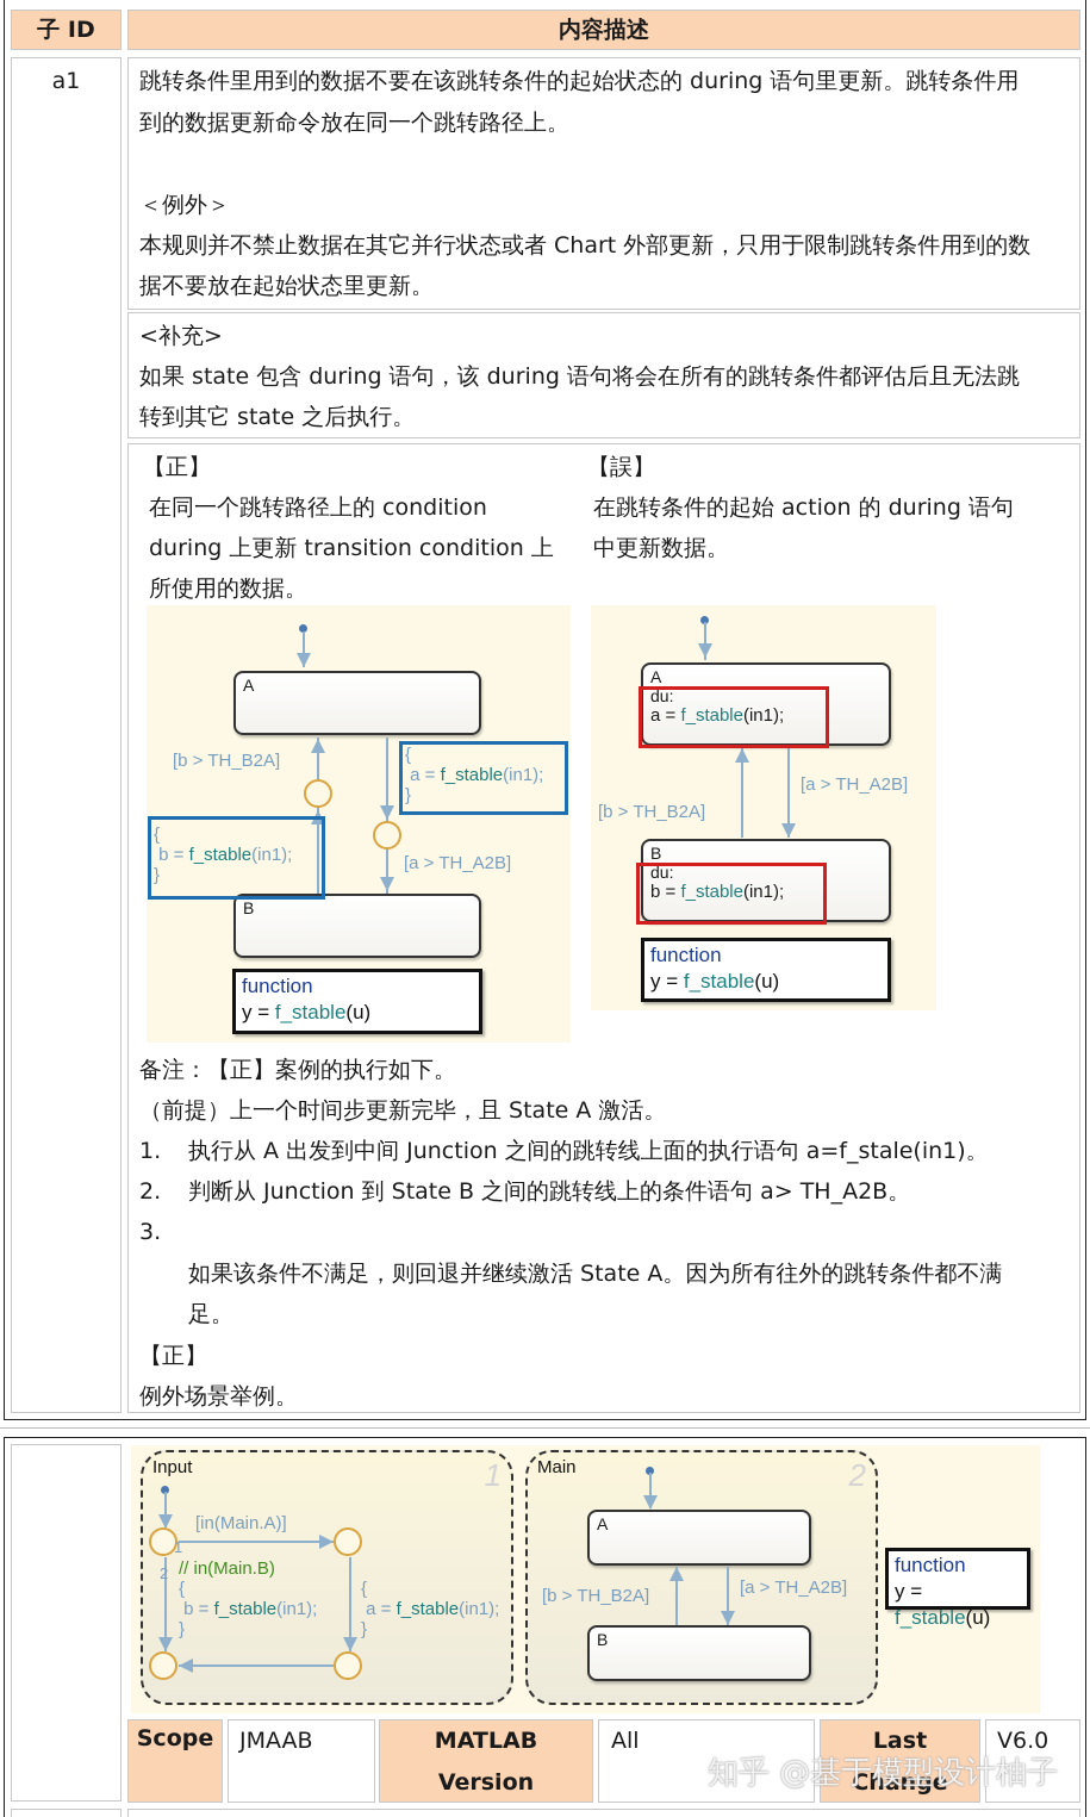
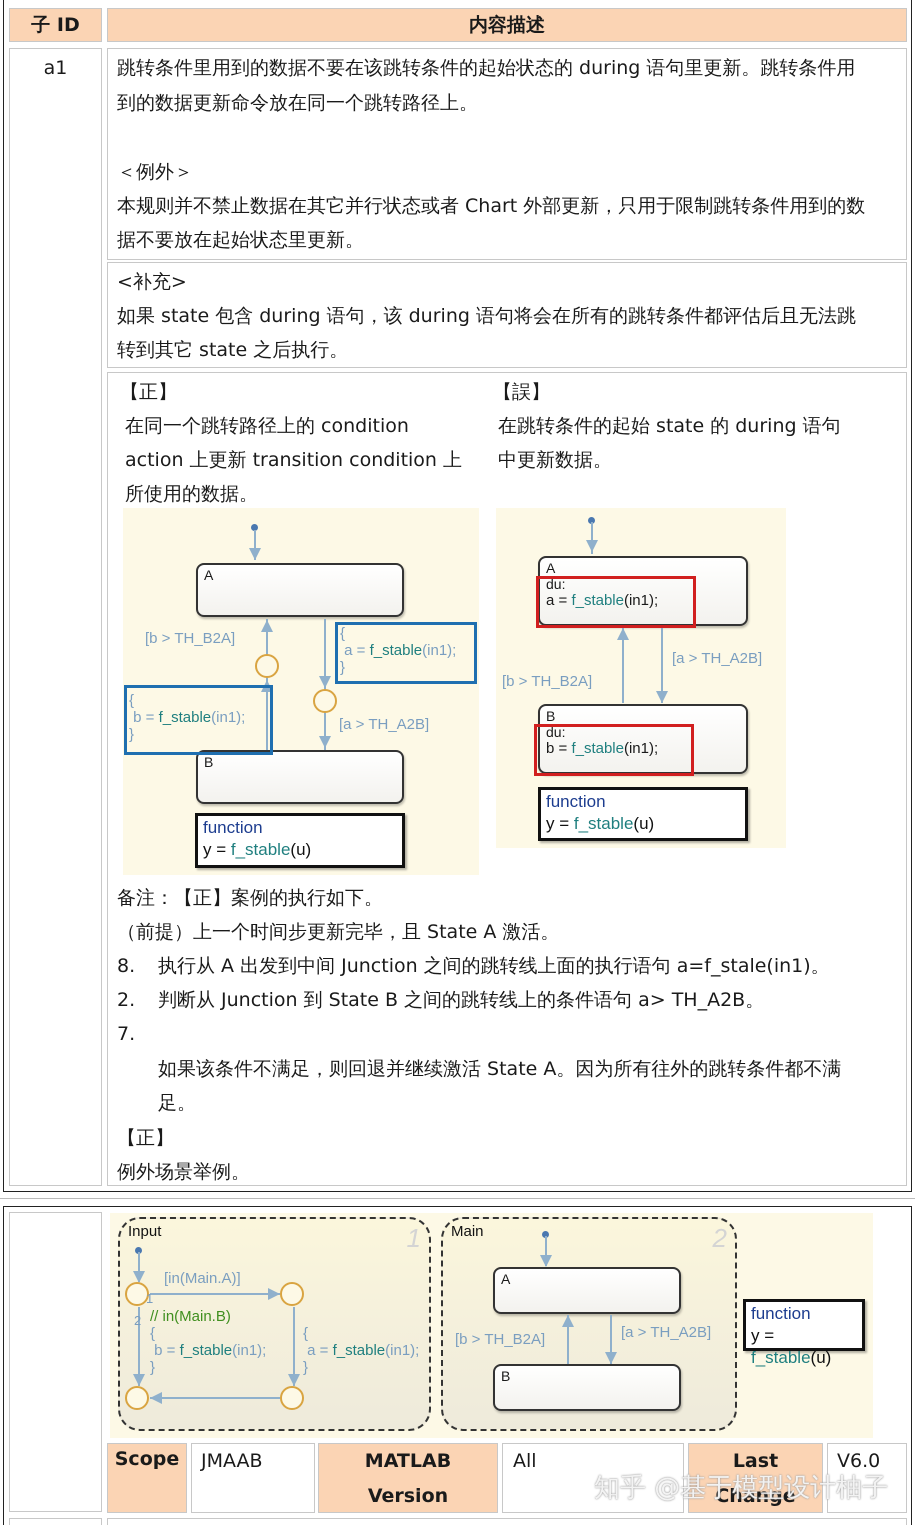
  子 ID
  内容描述
  a1
  跳转条件里用到的数据不要在该跳转条件的起始状态的 during 语句里更新。跳转条件用
  到的数据更新命令放在同一个跳转路径上。
  ＜例外＞
  本规则并不禁止数据在其它并行状态或者 Chart 外部更新，只用于限制跳转条件用到的数
  据不要放在起始状态里更新。
  <补充>
  如果 state 包含 during 语句，该 during 语句将会在所有的跳转条件都评估后且无法跳
  转到其它 state 之后执行。
  【正】
  在同一个跳转路径上的 condition
- during 上更新 transition condition 上
+ action 上更新 transition condition 上
  所使用的数据。
  【誤】
- 在跳转条件的起始 action 的 during 语句
+ 在跳转条件的起始 state 的 during 语句
  中更新数据。
  备注：【正】案例的执行如下。
  （前提）上一个时间步更新完毕，且 State A 激活。
- 1.
+ 8.
  执行从 A 出发到中间 Junction 之间的跳转线上面的执行语句 a=f_stale(in1)。
  2.
  判断从 Junction 到 State B 之间的跳转线上的条件语句 a> TH_A2B。
- 3.
+ 7.
  如果该条件不满足，则回退并继续激活 State A。因为所有往外的跳转条件都不满
  足。
  【正】
  例外场景举例。
  A
  B
  [b > TH_B2A]
  [a > TH_A2B]
  { a = f_stable(in1); }
  { b = f_stable(in1); }
  function
  y = f_stable(u)
  A
  du:
  a = f_stable(in1);
  [b > TH_B2A]
  [a > TH_A2B]
  B
  du:
  b = f_stable(in1);
  function
  y = f_stable(u)
  Input
  1
  1
  2
  [in(Main.A)]
  // in(Main.B) { b = f_stable(in1); }
  { a = f_stable(in1); }
  Main
  2
  A
  B
  [b > TH_B2A]
  [a > TH_A2B]
  function
  y = f_stable(u)
  Scope
  JMAAB
  MATLAB
  Version
  All
  Last
  Change
  V6.0
  知乎 @基于模型设计柚子
